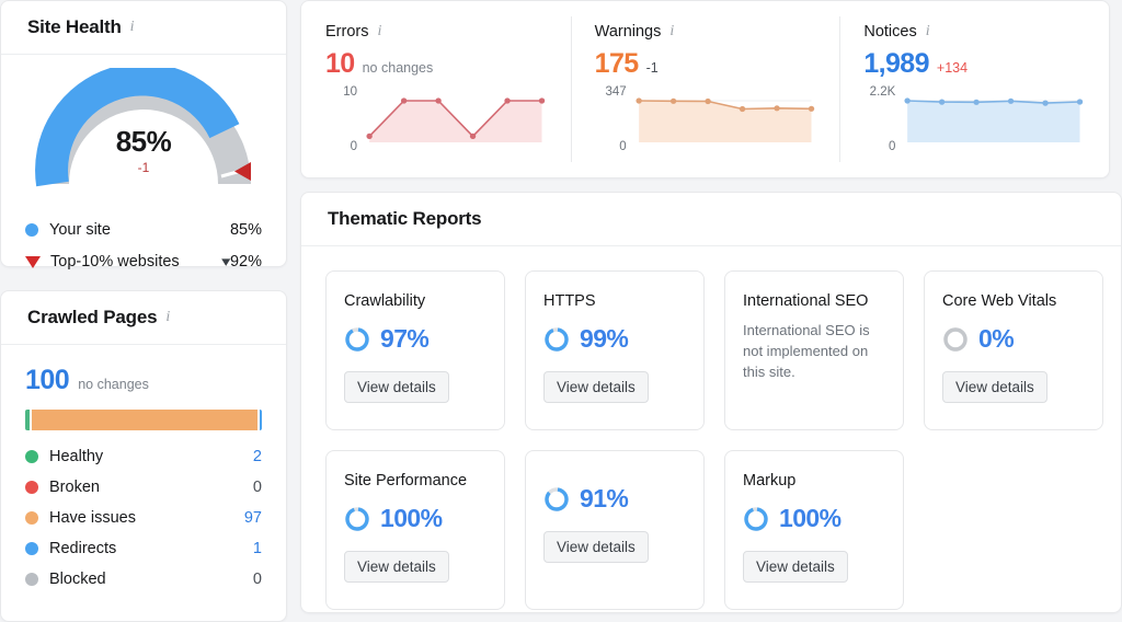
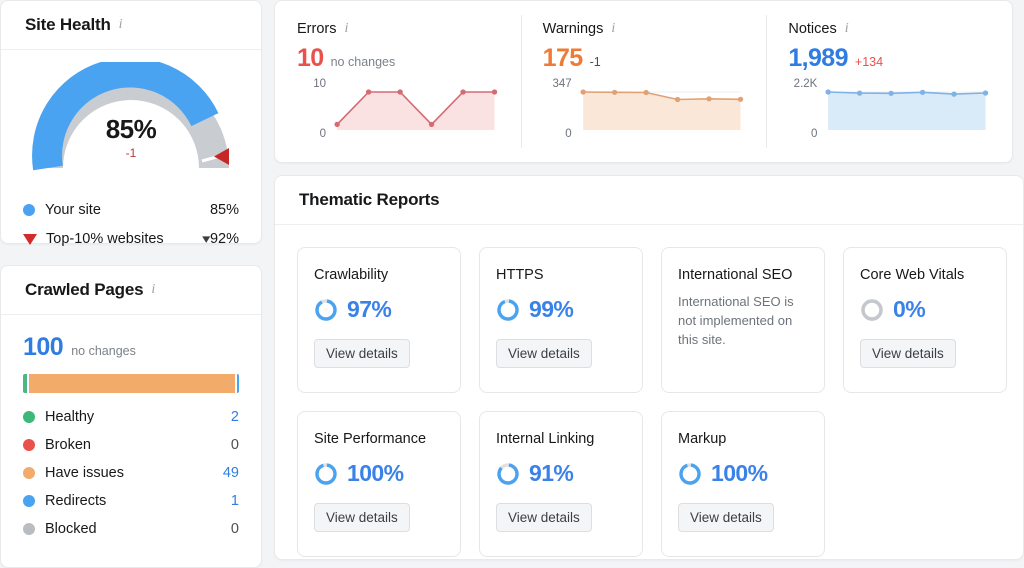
  Site Health
  i
  85%
  -1
  Your site
  85%
  Top-10% websites
  ▾
  92%
  Crawled Pages
  i
  100
  no changes
  Healthy
  2
  Broken
  0
  Have issues
- 97
+ 49
  Redirects
  1
  Blocked
  0
  Errors
  i
  10
  no changes
  10
  0
  Warnings
  i
  175
  -1
  347
  0
  Notices
  i
  1,989
  +134
  2.2K
  0
  Thematic Reports
  Crawlability
  97%
  View details
  HTTPS
  99%
  View details
  International SEO
  International SEO is not implemented on this site.
  Core Web Vitals
  0%
  View details
  Site Performance
  100%
  View details
+ Internal Linking
  91%
  View details
  Markup
  100%
  View details
